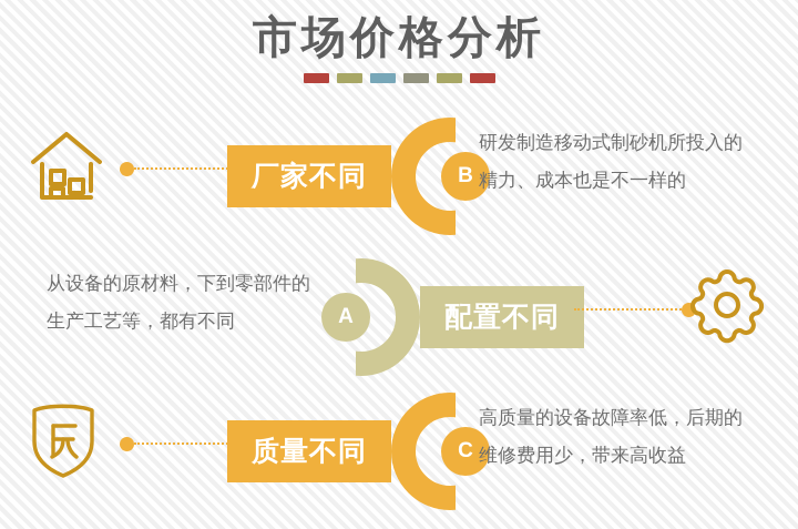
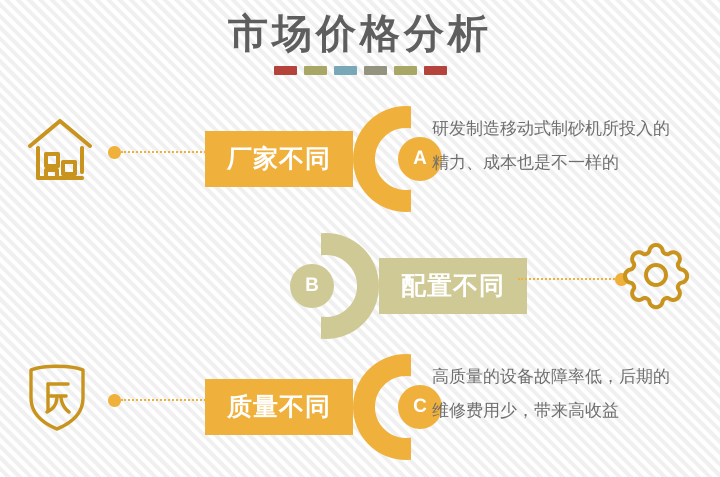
  市场价格分析
  厂家不同
- B
+ A
  研发制造移动式制砂机所投入的精力、成本也是不一样的
- 从设备的原材料，下到零部件的生产工艺等，都有不同
- A
+ B
  配置不同
  质量不同
  C
  高质量的设备故障率低，后期的维修费用少，带来高收益
